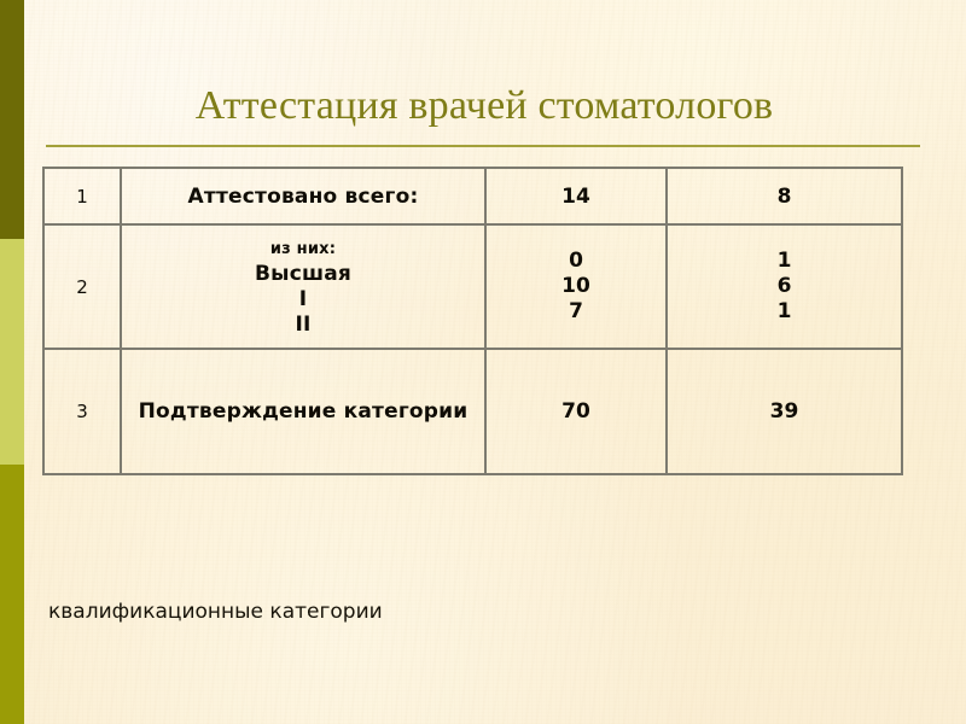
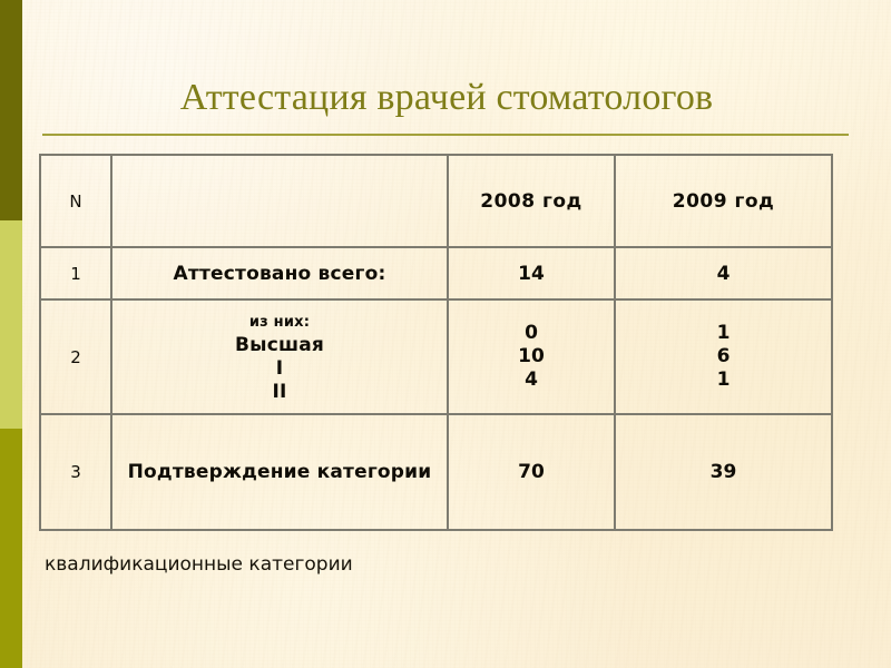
  Аттестация врачей стоматологов
+ N		2008 год	2009 год
- 1	Аттестовано всего:	14	8
+ 1	Аттестовано всего:	14	4
- 2	из них: Высшая I II	0 10 7	1 6 1
+ 2	из них: Высшая I II	0 10 4	1 6 1
  3	Подтверждение категории	70	39
  квалификационные категории
